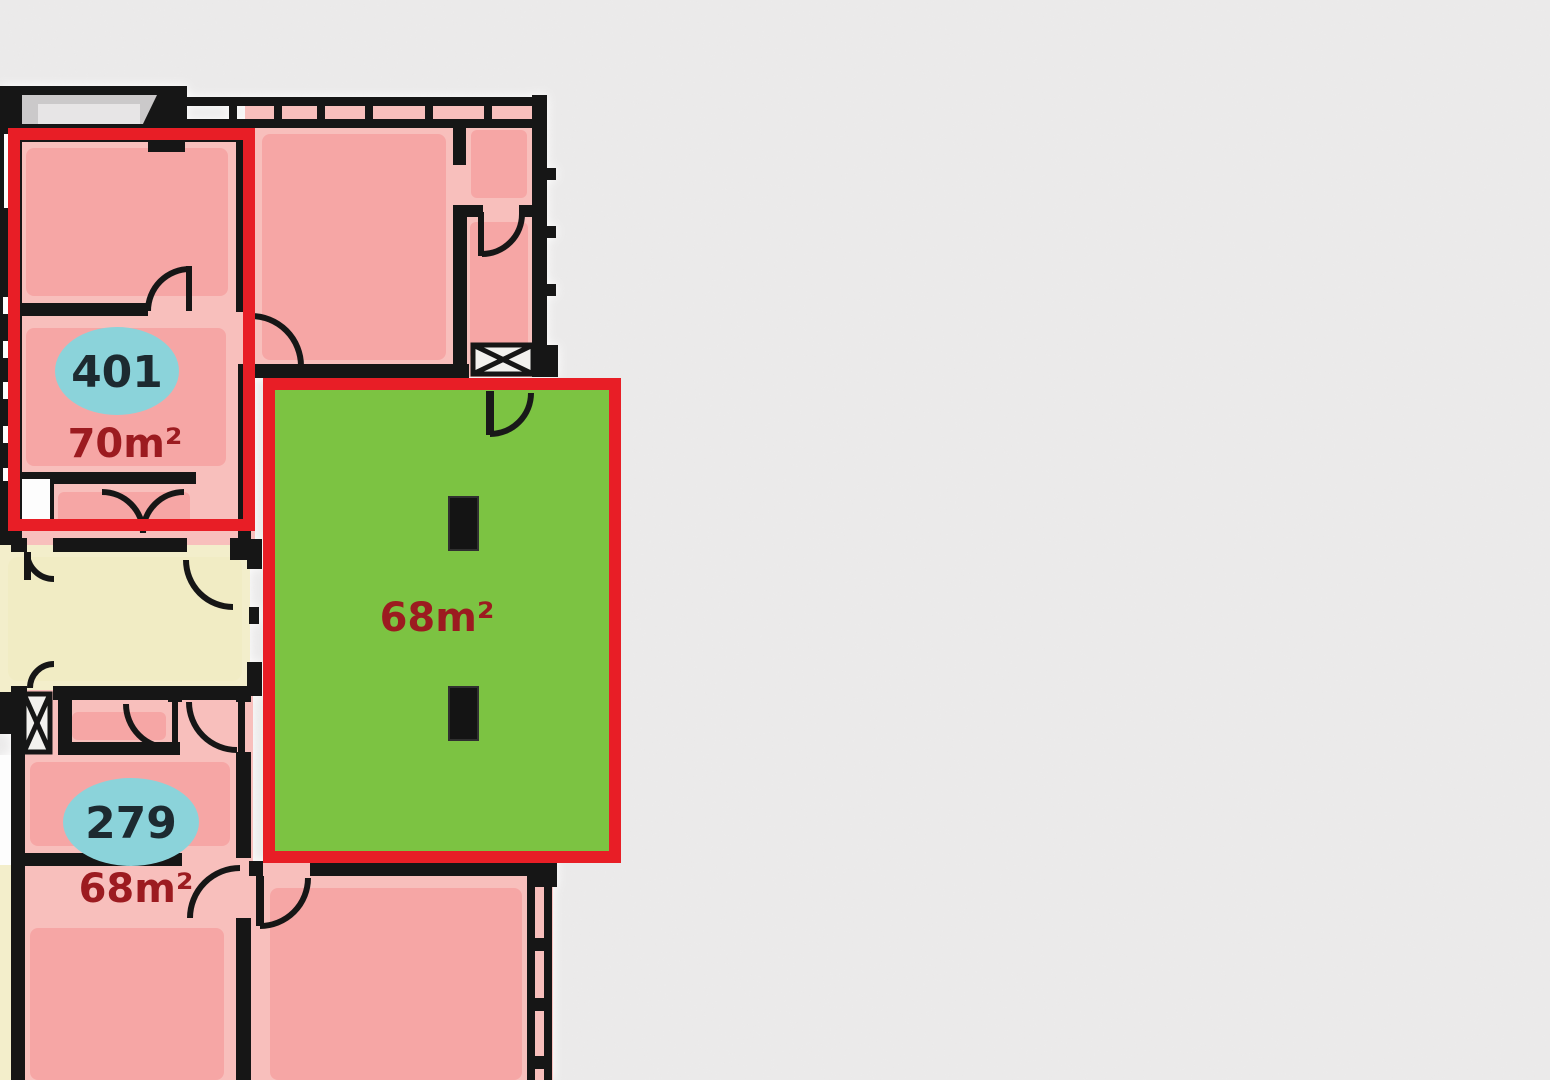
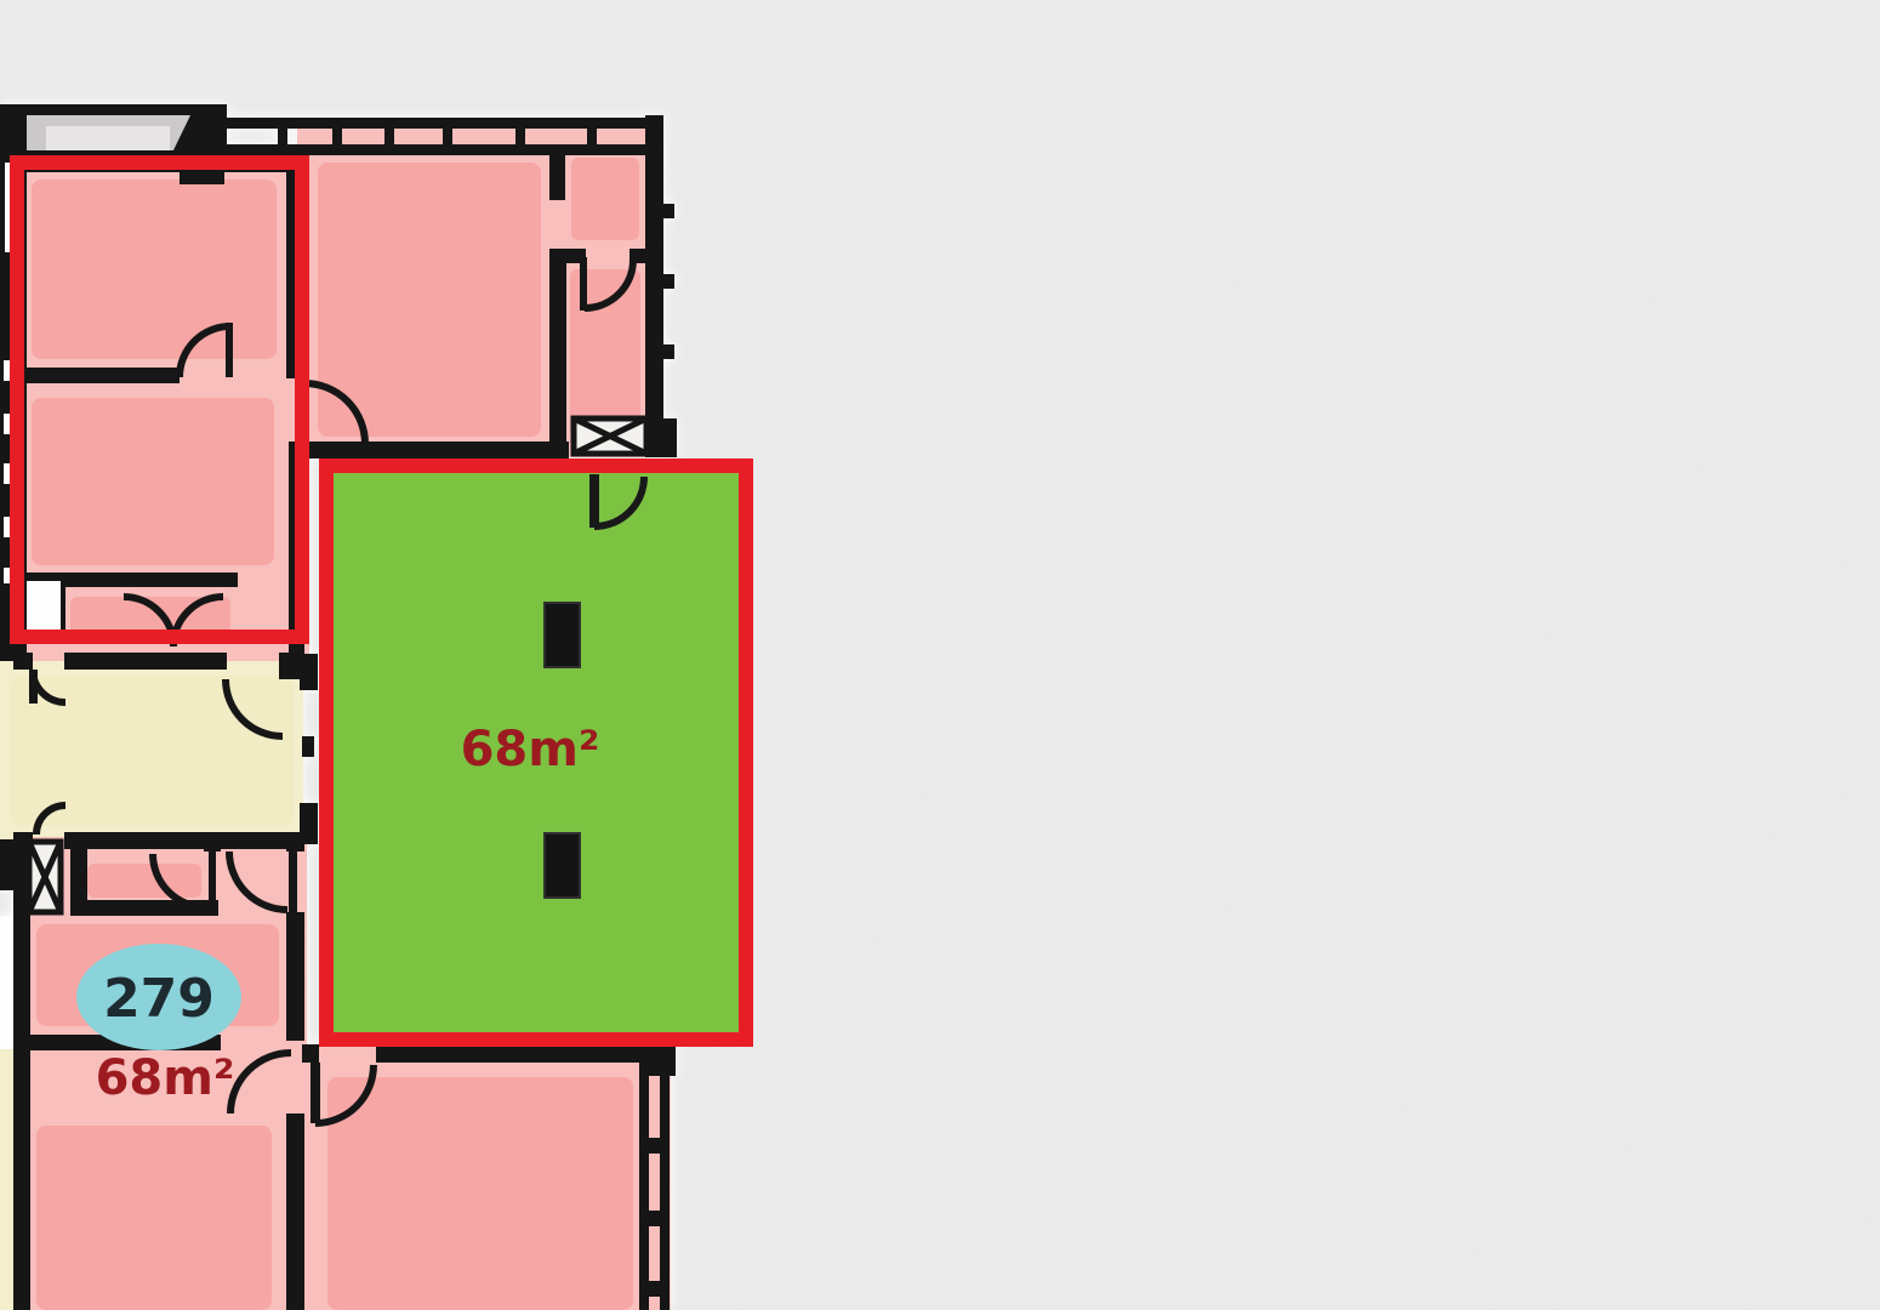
  68m²
- 401
- 70m²
  279
  68m²
